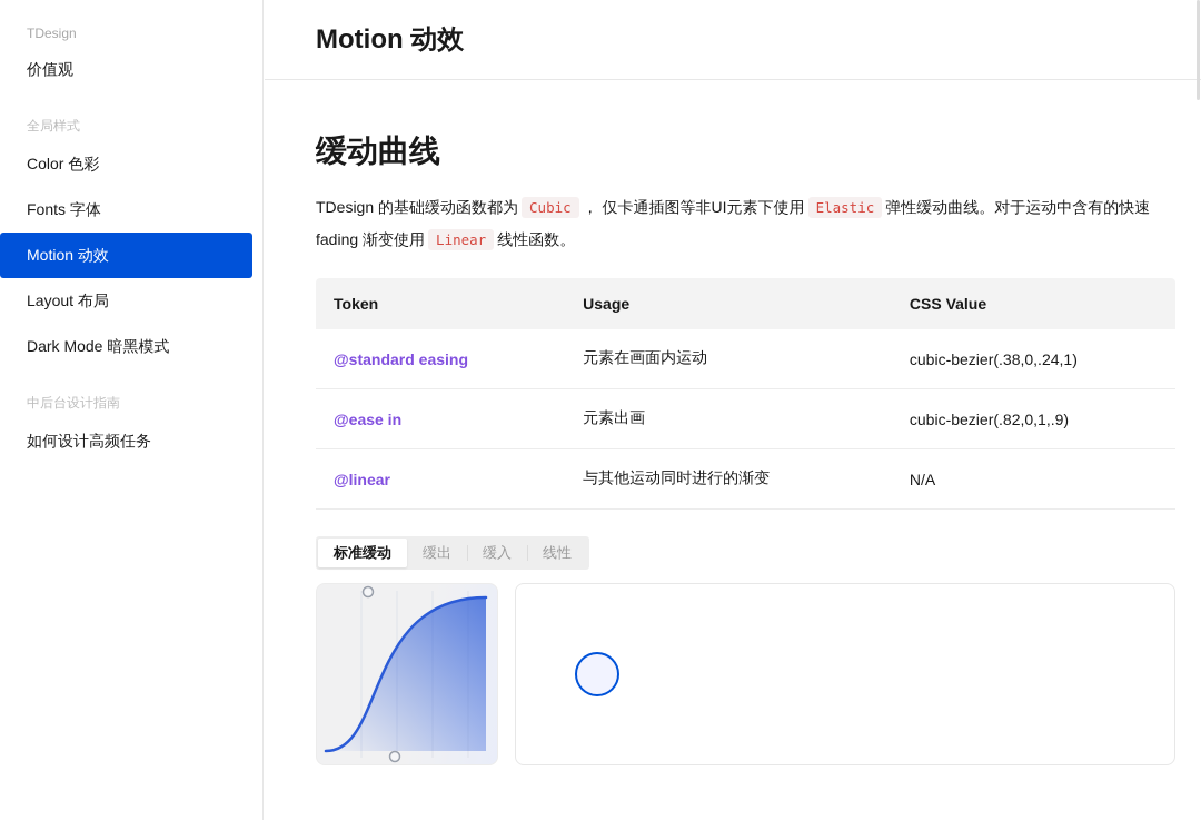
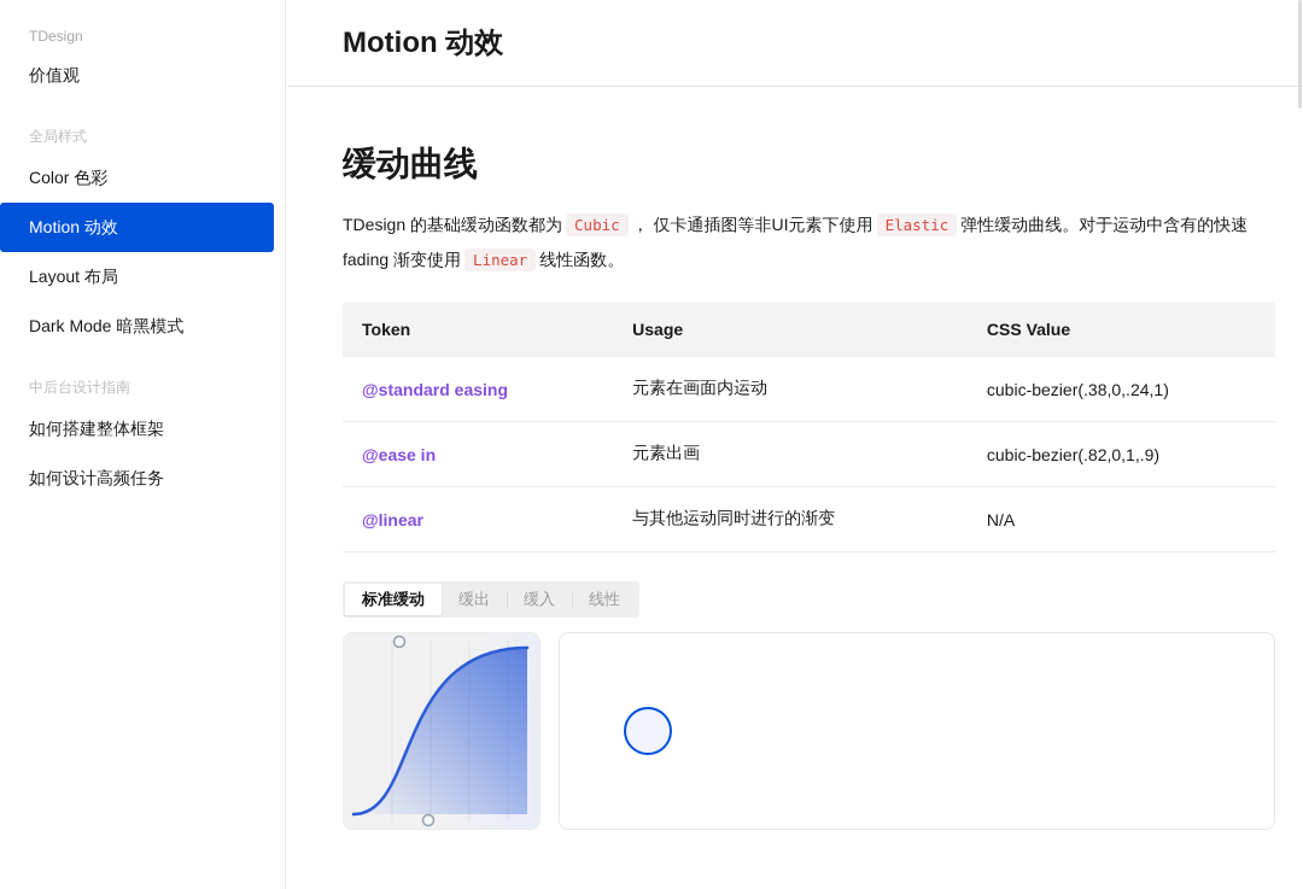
  TDesign
  价值观
  全局样式
  Color 色彩
- Fonts 字体
  Motion 动效
  Layout 布局
  Dark Mode 暗黑模式
  中后台设计指南
+ 如何搭建整体框架
  如何设计高频任务
  Motion 动效
  缓动曲线
  TDesign 的基础缓动函数都为 Cubic ， 仅卡通插图等非UI元素下使用 Elastic 弹性缓动曲线。对于运动中含有的快速 fading 渐变使用 Linear 线性函数。
  Token	Usage	CSS Value
  @standard easing	元素在画面内运动	cubic-bezier(.38,0,.24,1)
  @ease in	元素出画	cubic-bezier(.82,0,1,.9)
  @linear	与其他运动同时进行的渐变	N/A
  标准缓动
  缓出
  缓入
  线性
